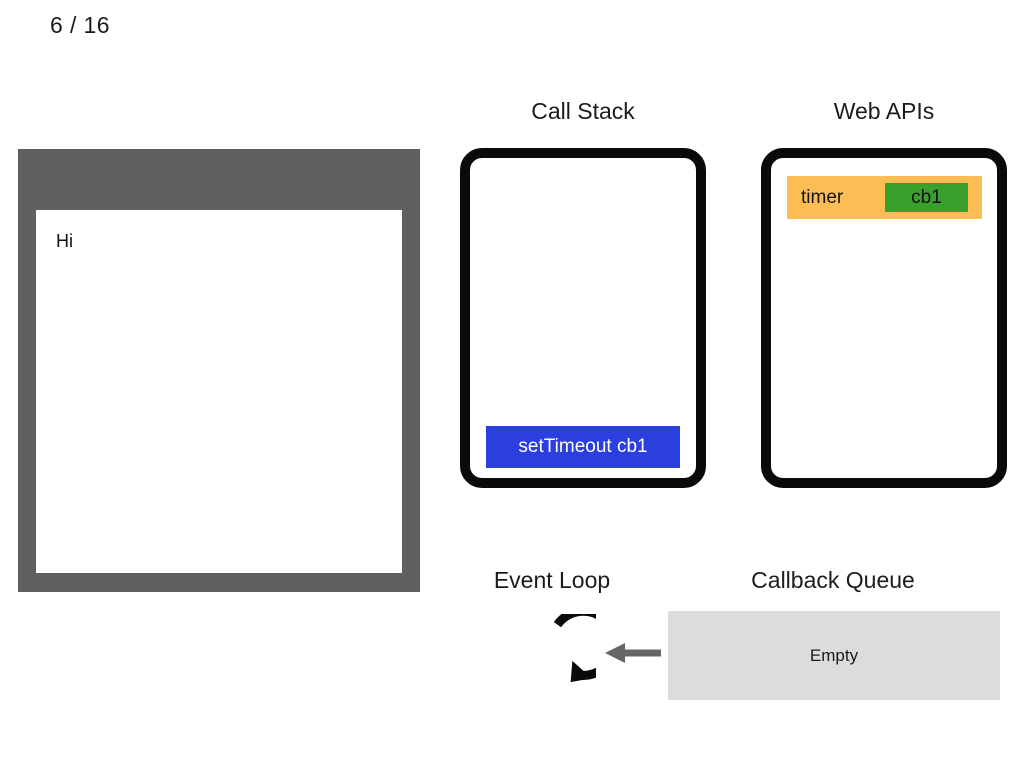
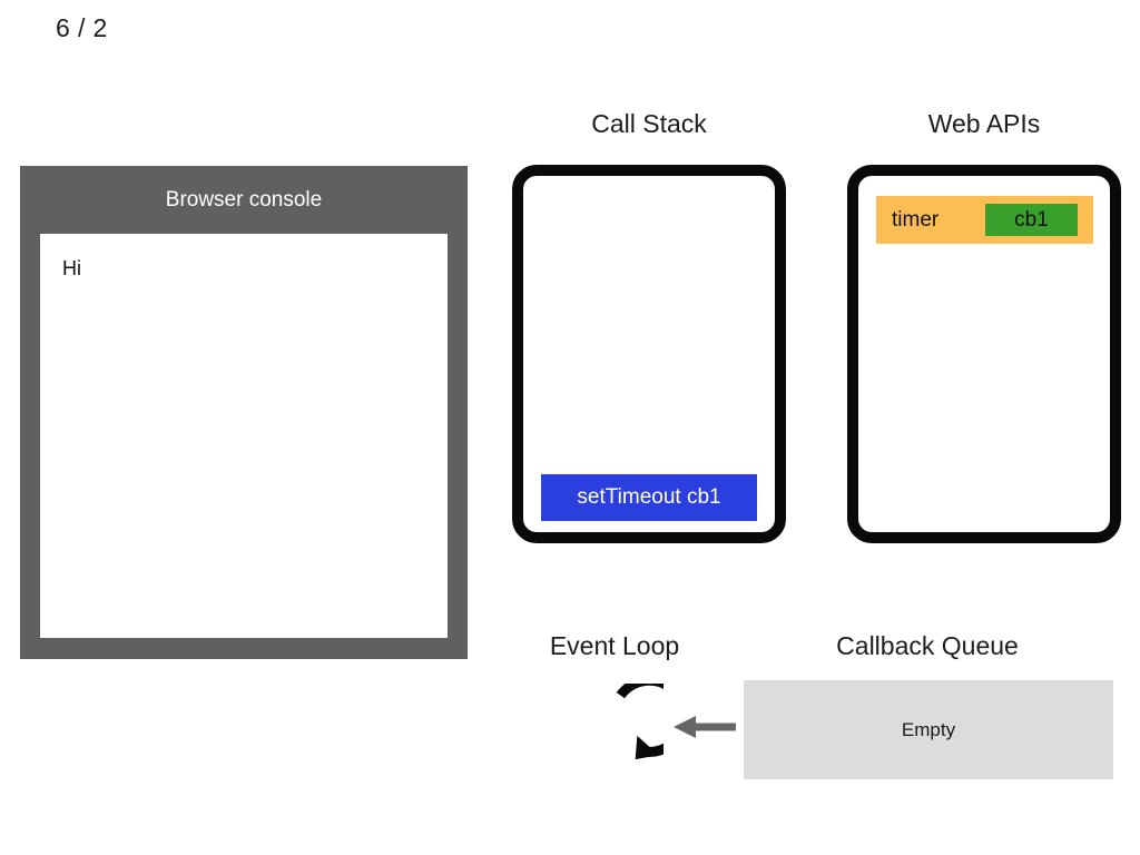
- 6 / 16
+ 6 / 2
+ Browser console
  Hi
  Call Stack
  setTimeout cb1
  Web APIs
  timer
  cb1
  Event Loop
  Callback Queue
  Empty
